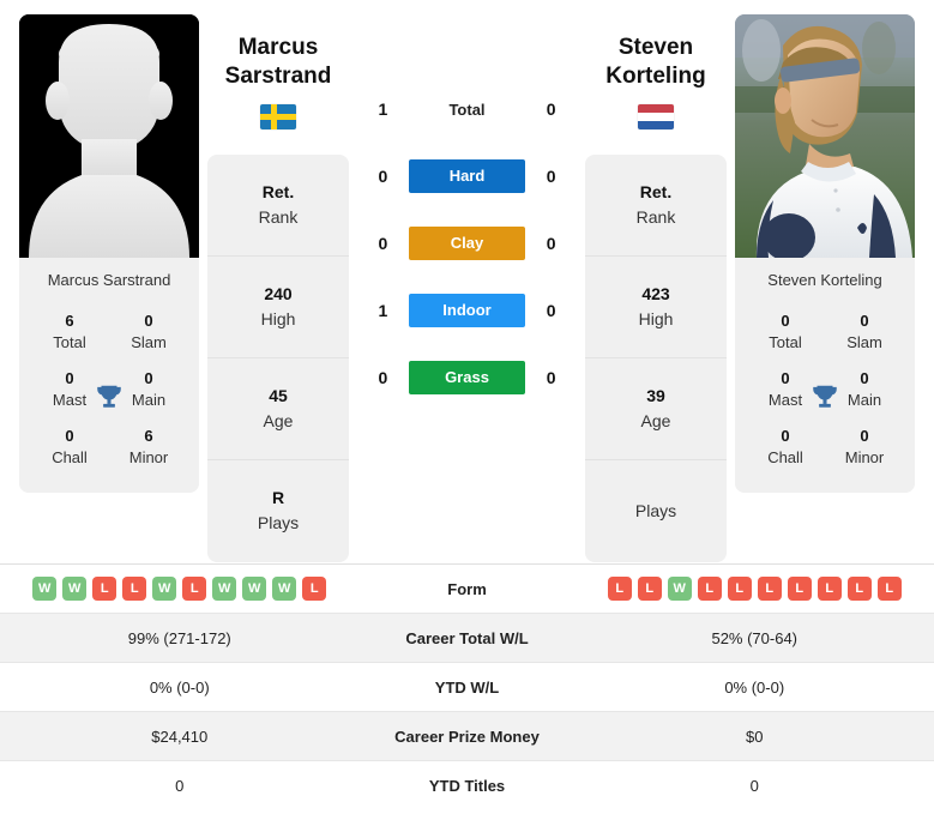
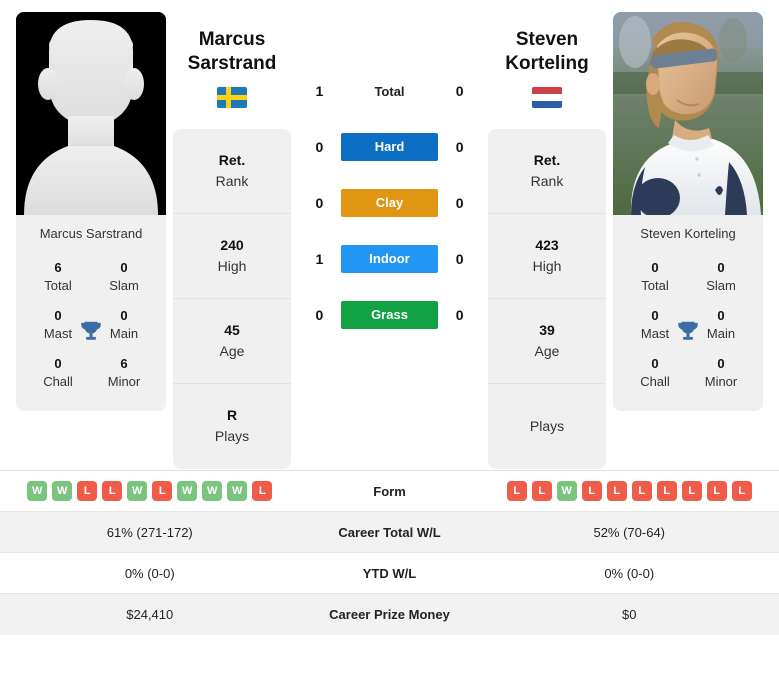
  Marcus Sarstrand
  6
  Total
  0
  Slam
  0
  Mast
  0
  Main
  0
  Chall
  6
  Minor
  Marcus
  Sarstrand
  Ret.
  Rank
  240
  High
  45
  Age
  R
  Plays
  1
  Total
  0
  0
  Hard
  0
  0
  Clay
  0
  1
  Indoor
  0
  0
  Grass
  0
  Steven
  Korteling
  Ret.
  Rank
  423
  High
  39
  Age
  Plays
  Steven Korteling
  0
  Total
  0
  Slam
  0
  Mast
  0
  Main
  0
  Chall
  0
  Minor
  W W L L W L W W W L	Form	L L W L L L L L L L
- 99% (271-172)	Career Total W/L	52% (70-64)
+ 61% (271-172)	Career Total W/L	52% (70-64)
  0% (0-0)	YTD W/L	0% (0-0)
  $24,410	Career Prize Money	$0
- 0	YTD Titles	0
